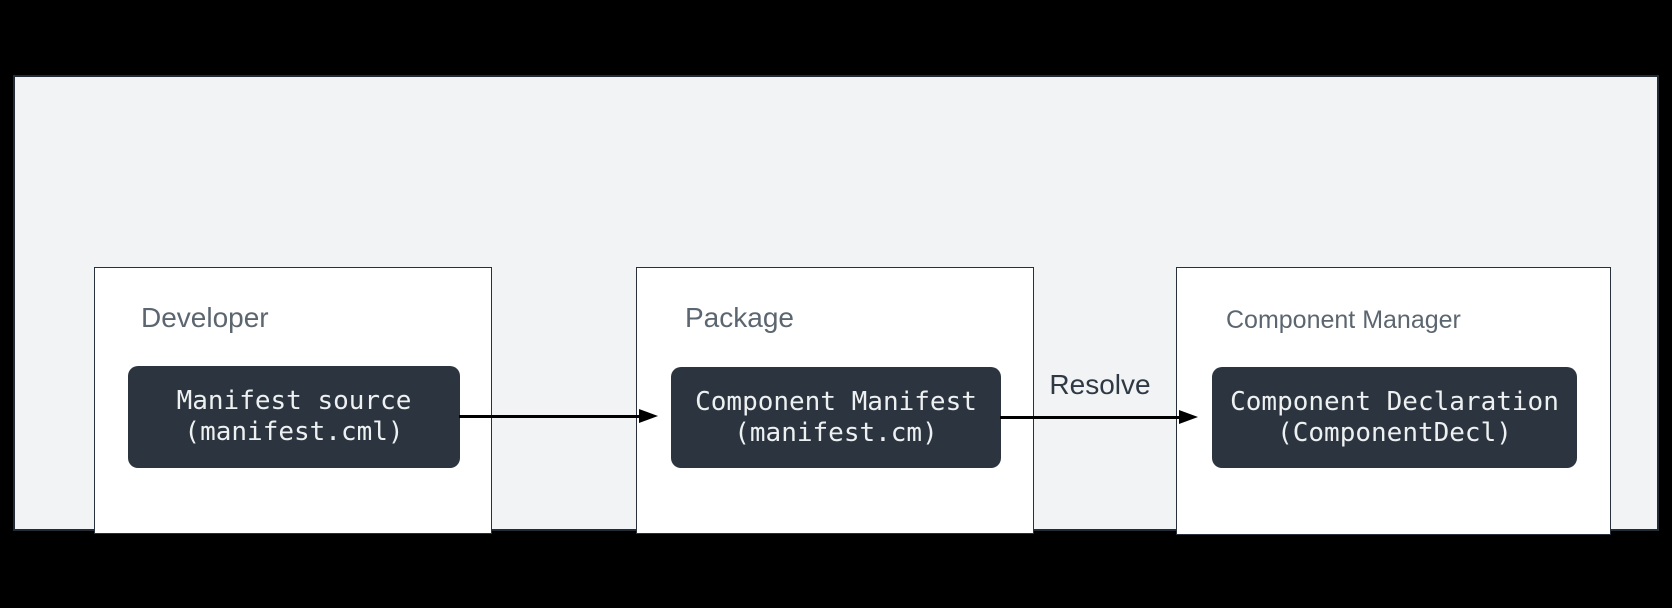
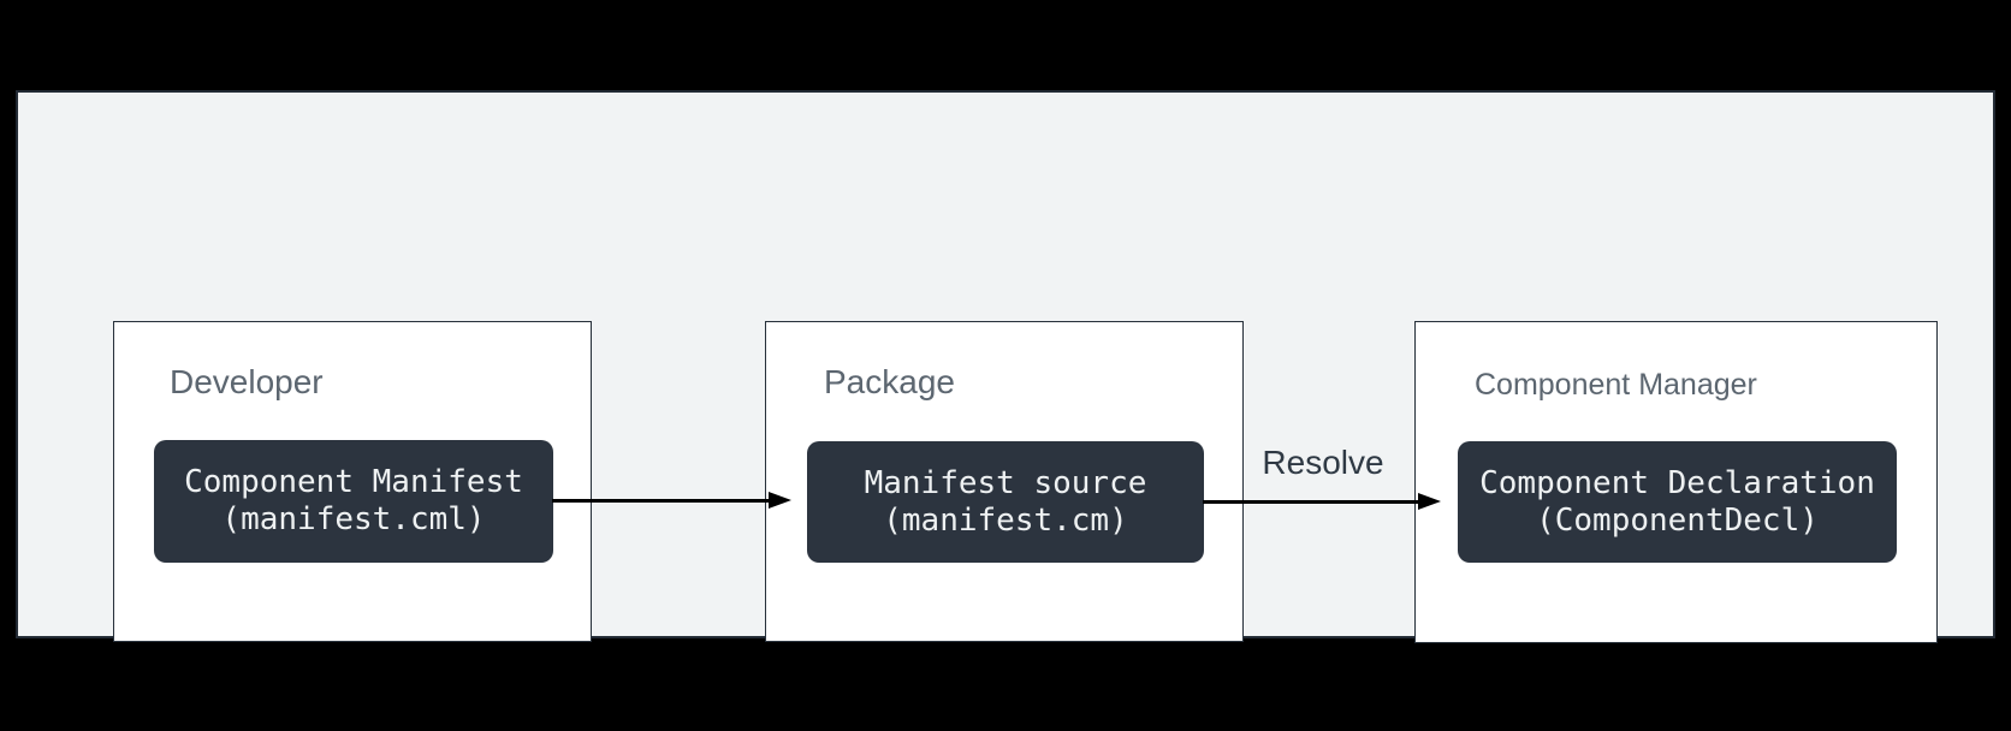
  Developer
- Manifest source
+ Component Manifest
  (manifest.cml)
  Package
- Component Manifest
+ Manifest source
  (manifest.cm)
  Component Manager
  Component Declaration
  (ComponentDecl)
  Resolve
